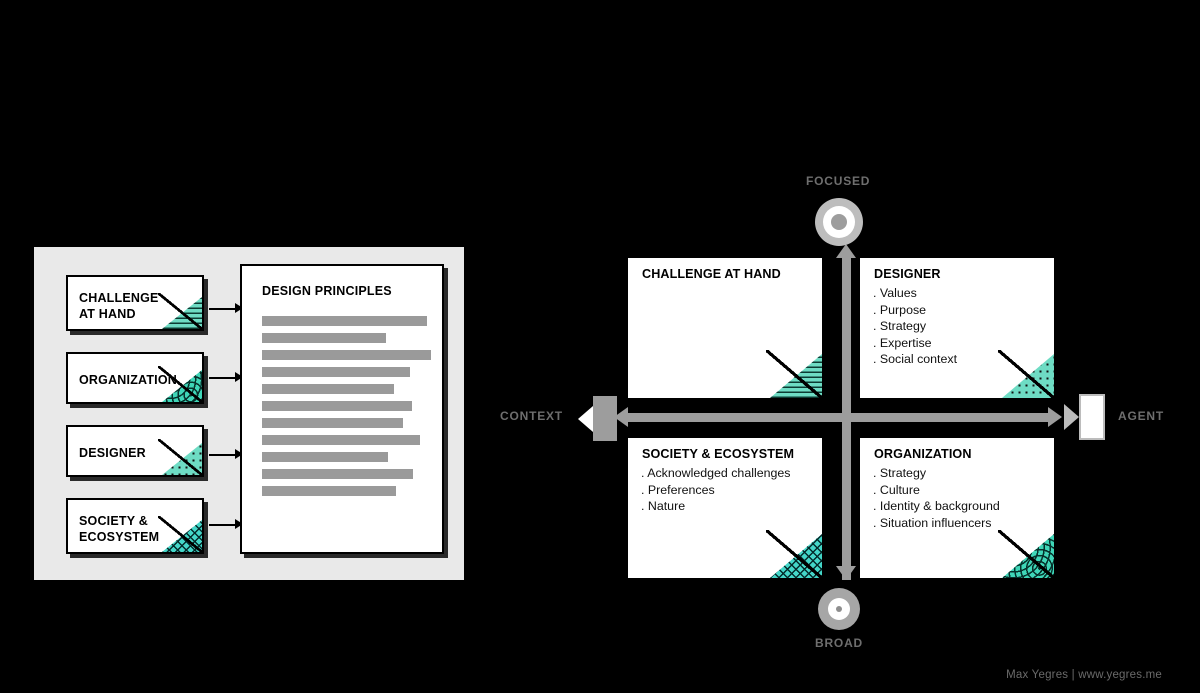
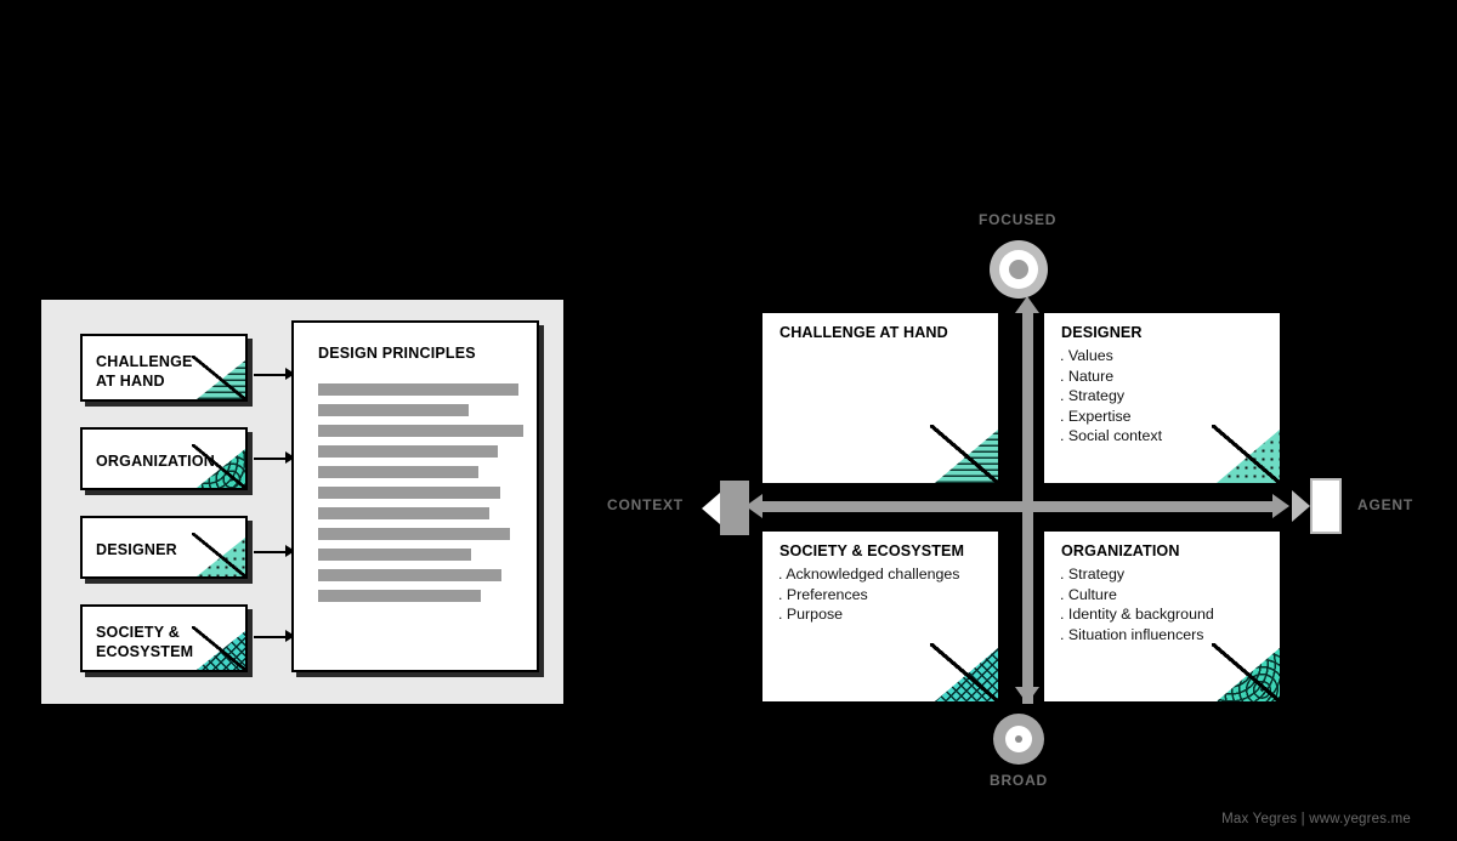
  CHALLENGE
  AT HAND
  ORGANIZATION
  DESIGNER
  SOCIETY &
  ECOSYSTEM
  DESIGN PRINCIPLES
  CHALLENGE AT HAND
  DESIGNER
  Values
- Purpose
+ Nature
  Strategy
  Expertise
  Social context
  SOCIETY & ECOSYSTEM
  Acknowledged challenges
  Preferences
- Nature
+ Purpose
  ORGANIZATION
  Strategy
  Culture
  Identity & background
  Situation influencers
  FOCUSED
  BROAD
  CONTEXT
  AGENT
  Max Yegres | www.yegres.me
